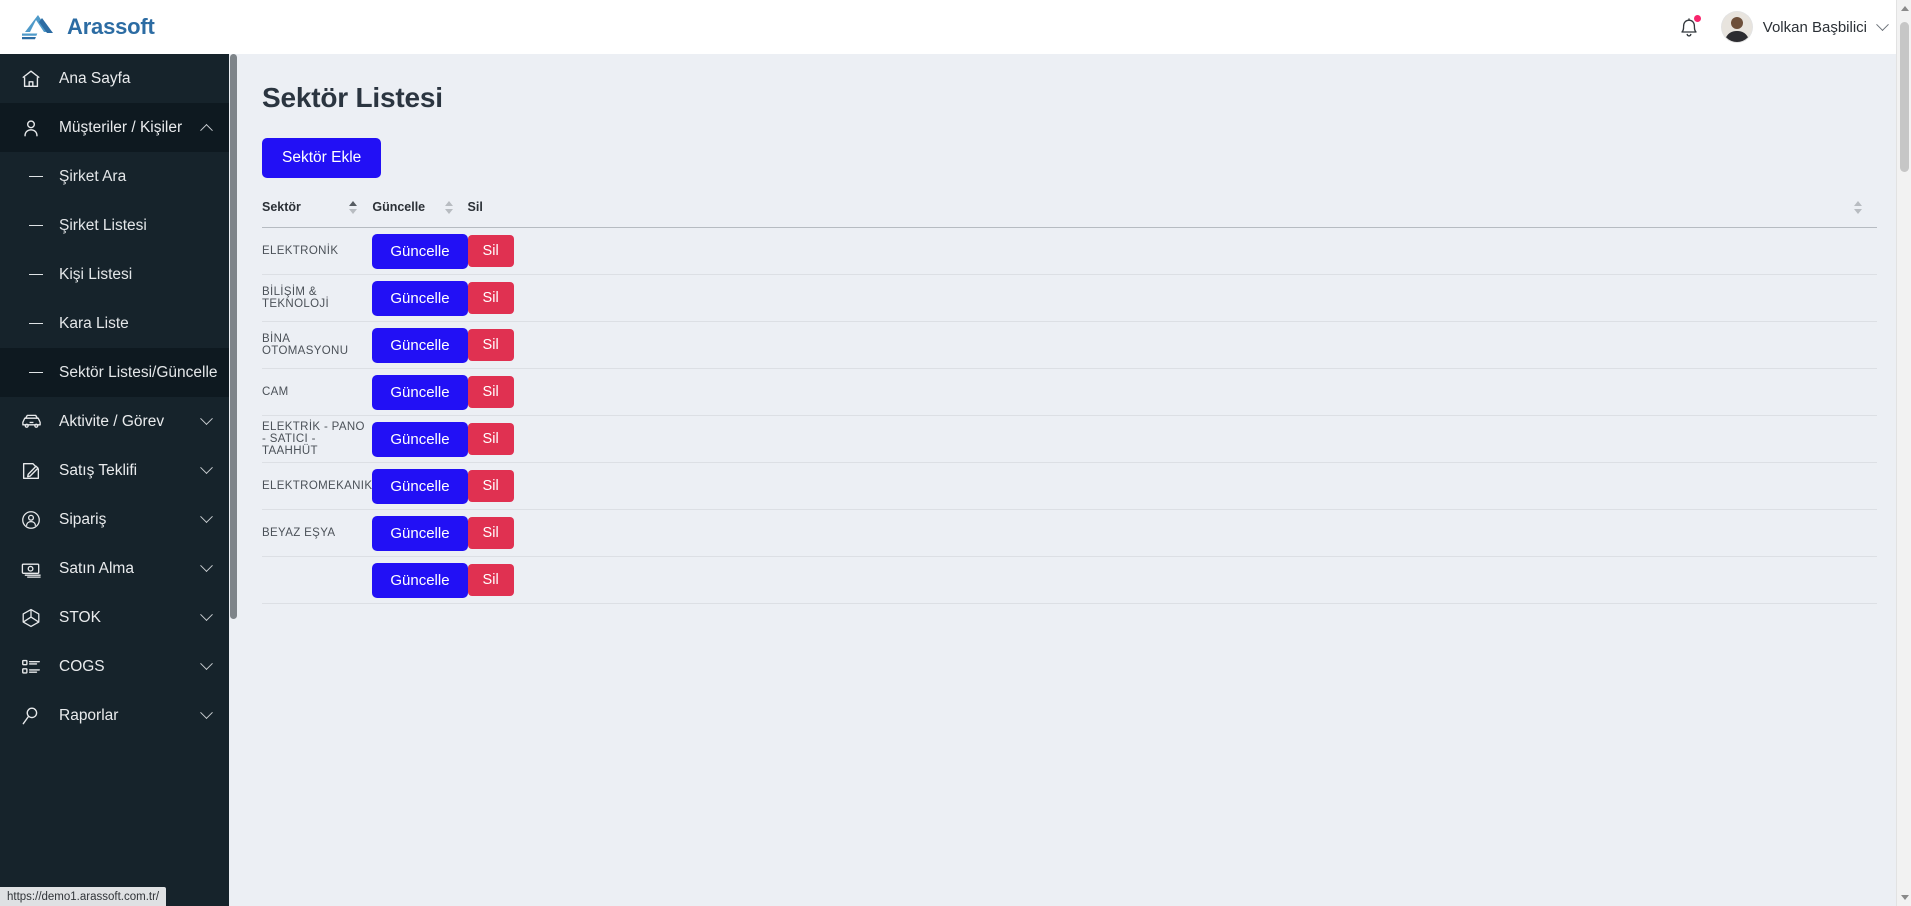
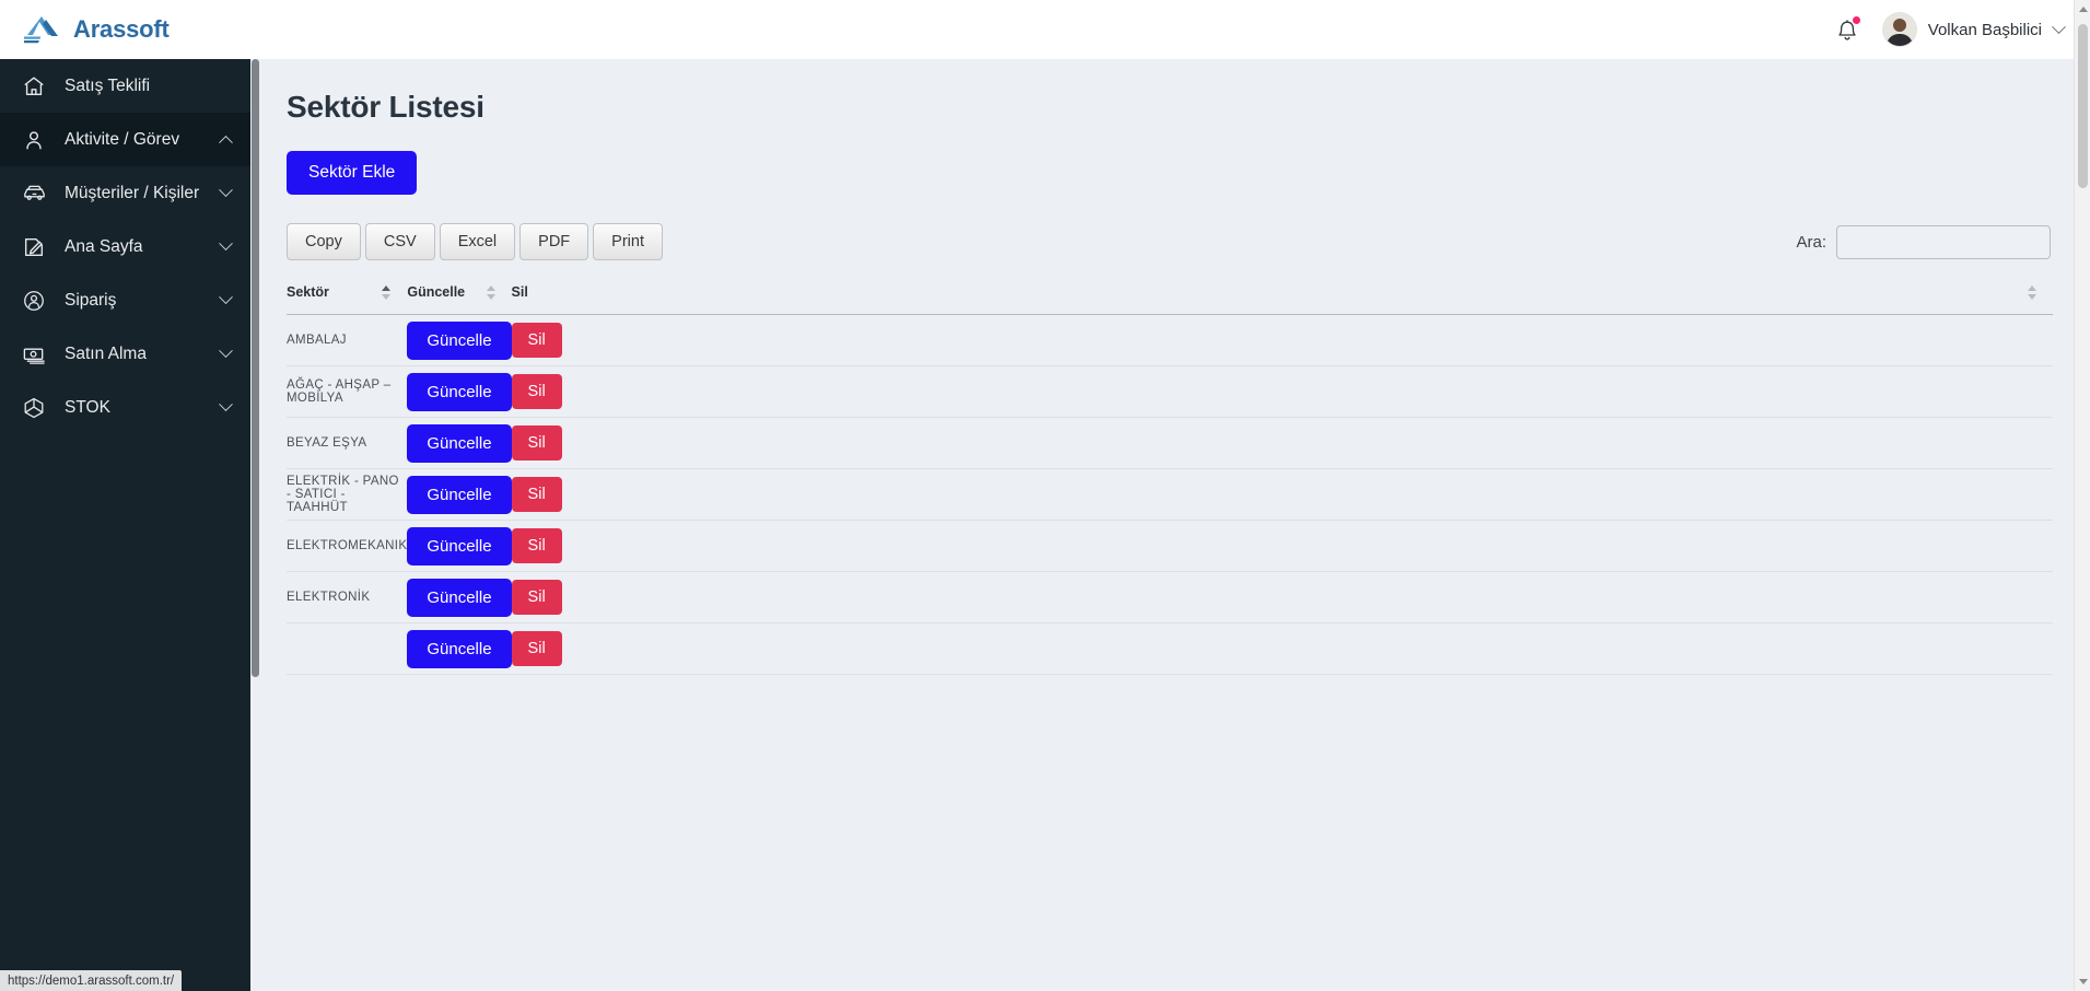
  Arassoft
  Volkan Başbilici
- Ana Sayfa
+ Satış Teklifi
- Müşteriler / Kişiler
+ Aktivite / Görev
- Şirket Ara
- Şirket Listesi
- Kişi Listesi
- Kara Liste
- Sektör Listesi/Güncelle
- Aktivite / Görev
+ Müşteriler / Kişiler
- Satış Teklifi
+ Ana Sayfa
  Sipariş
  Satın Alma
  STOK
- COGS
- Raporlar
  Sektör Listesi
  Sektör Ekle
+ Copy
+ CSV
+ Excel
+ PDF
+ Print
+ Ara:
  Sektör	Güncelle	Sil
+ AMBALAJ	Güncelle	Sil
+ AĞAÇ - AHŞAP – MOBİLYA	Güncelle	Sil
- ELEKTRONİK	Güncelle	Sil
+ BEYAZ EŞYA	Güncelle	Sil
- BİLİŞİM & TEKNOLOJİ	Güncelle	Sil
- BİNA OTOMASYONU	Güncelle	Sil
- CAM	Güncelle	Sil
  ELEKTRİK - PANO - SATICI - TAAHHÜT	Güncelle	Sil
  ELEKTROMEKANIK	Güncelle	Sil
- BEYAZ EŞYA	Güncelle	Sil
+ ELEKTRONİK	Güncelle	Sil
  	Güncelle	Sil
  https://demo1.arassoft.com.tr/
